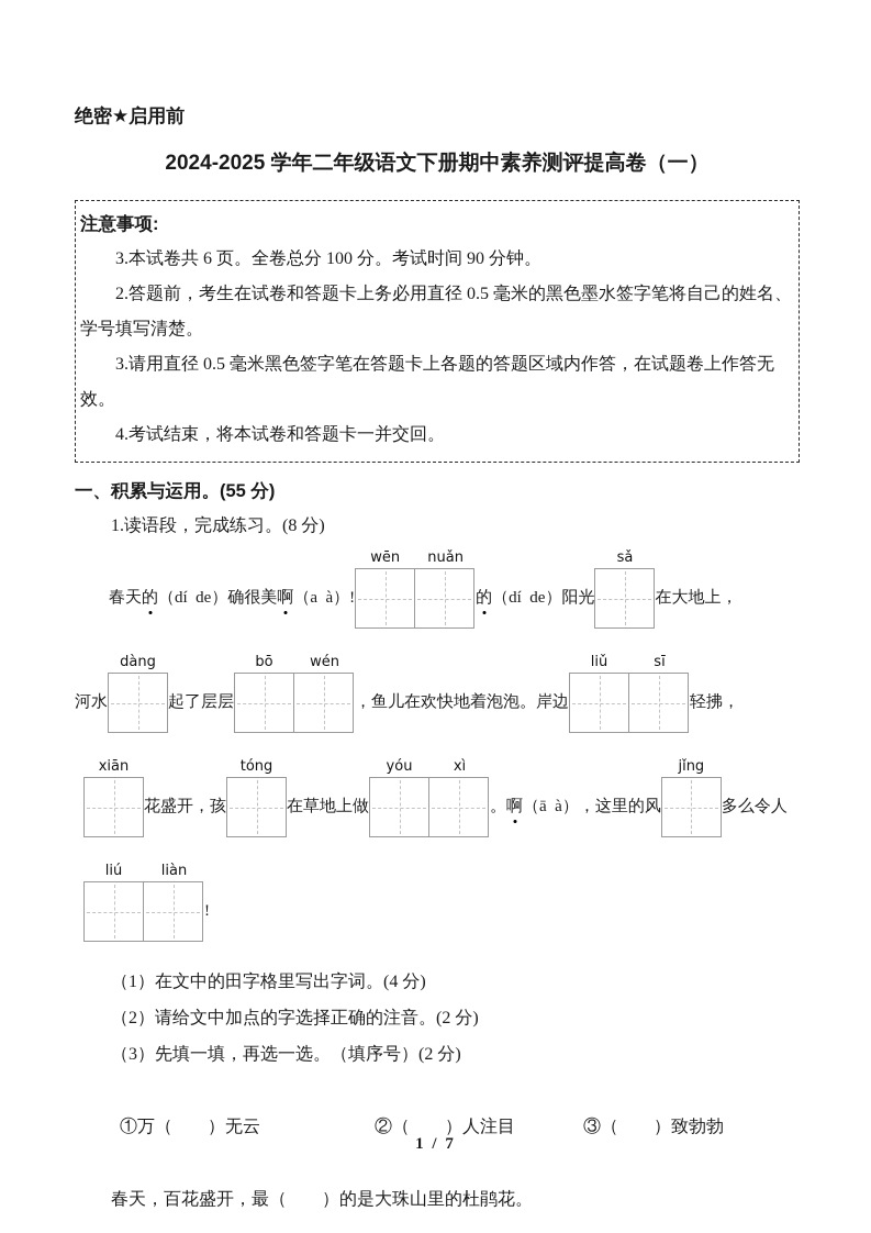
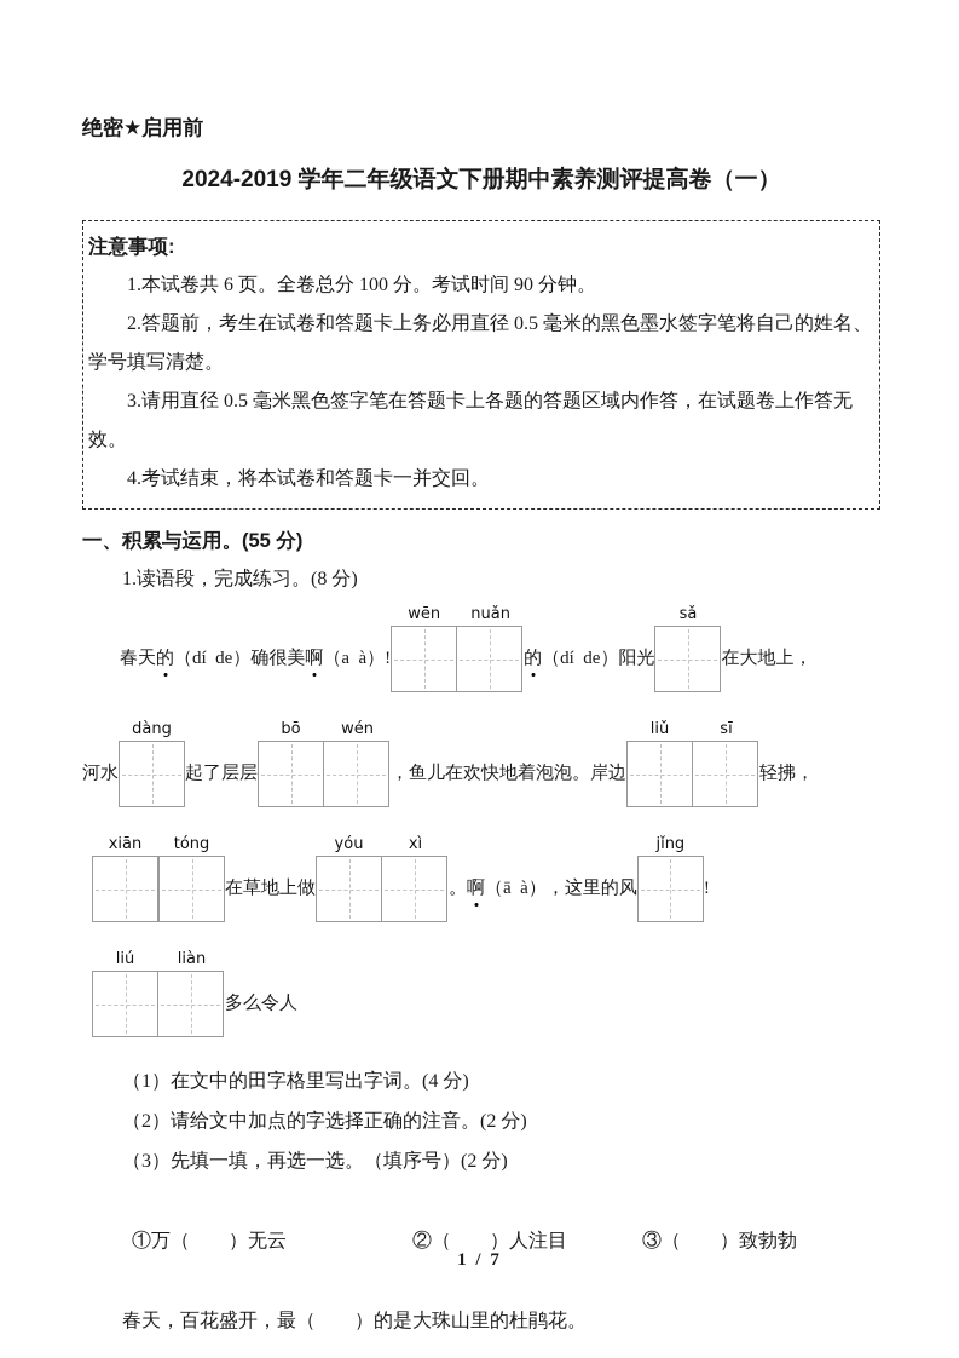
  绝密★启用前
- 2024-2025 学年二年级语文下册期中素养测评提高卷（一）
+ 2024-2019 学年二年级语文下册期中素养测评提高卷（一）
  注意事项:
- 3.本试卷共 6 页。全卷总分 100 分。考试时间 90 分钟。
+ 1.本试卷共 6 页。全卷总分 100 分。考试时间 90 分钟。
  2.答题前，考生在试卷和答题卡上务必用直径 0.5 毫米的黑色墨水签字笔将自己的姓名、学号填写清楚。
  3.请用直径 0.5 毫米黑色签字笔在答题卡上各题的答题区域内作答，在试题卷上作答无效。
  4.考试结束，将本试卷和答题卡一并交回。
  一、积累与运用。(55 分)
  1.读语段，完成练习。(8 分)
  春天
  的
  （dí de）确很美
  啊
  （a à）!
  wēn
  nuǎn
  的
  （dí de）阳光
  sǎ
  在大地上，
  河水
  dàng
  起了层层
  bō
  wén
  ，鱼儿在欢快地
  着泡泡。岸边
  liǔ
  sī
  轻拂，
  xiān
- 花盛开，孩
  tóng
  在草地上做
  yóu
  xì
  。
  啊
  （ā à），这里的风
  jǐng
- 多么令人
+ !
  liú
  liàn
- !
+ 多么令人
  （1）在文中的田字格里写出字词。(4 分)
  （2）请给文中加点的字选择正确的注音。(2 分)
  （3）先填一填，再选一选。（填序号）(2 分)
  ①万（ ）无云 ②（ ）人注目 ③（ ）致勃勃
  春天，百花盛开，最（ ）的是大珠山里的杜鹃花。
  1 / 7
